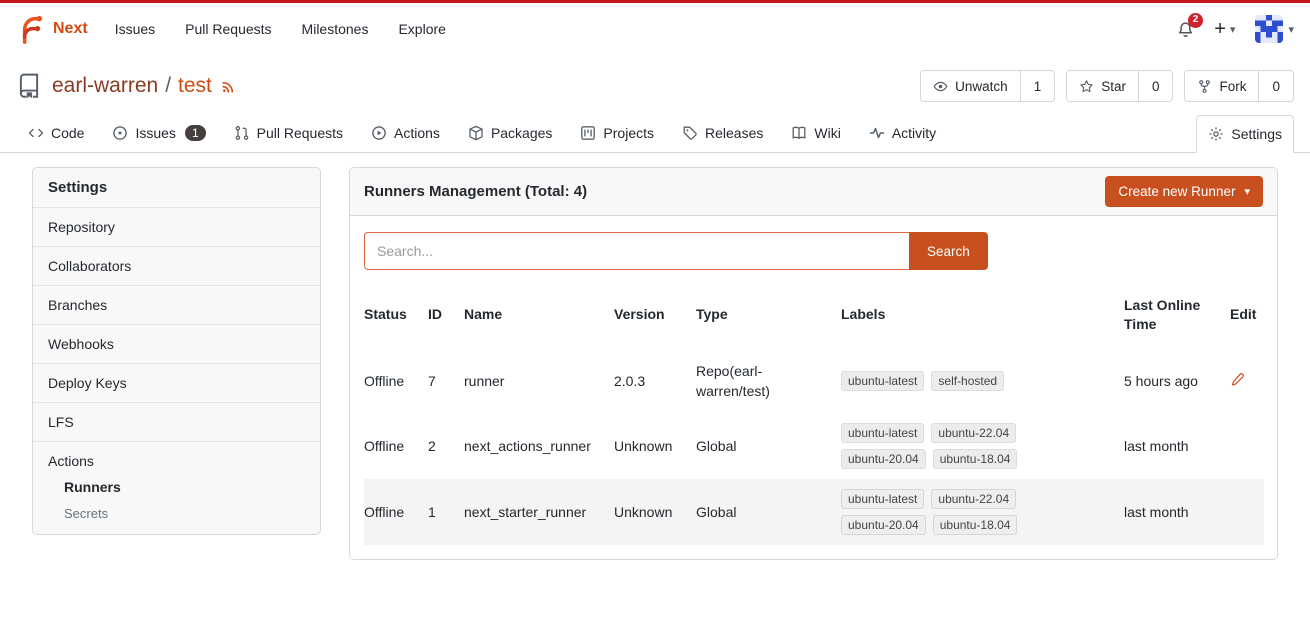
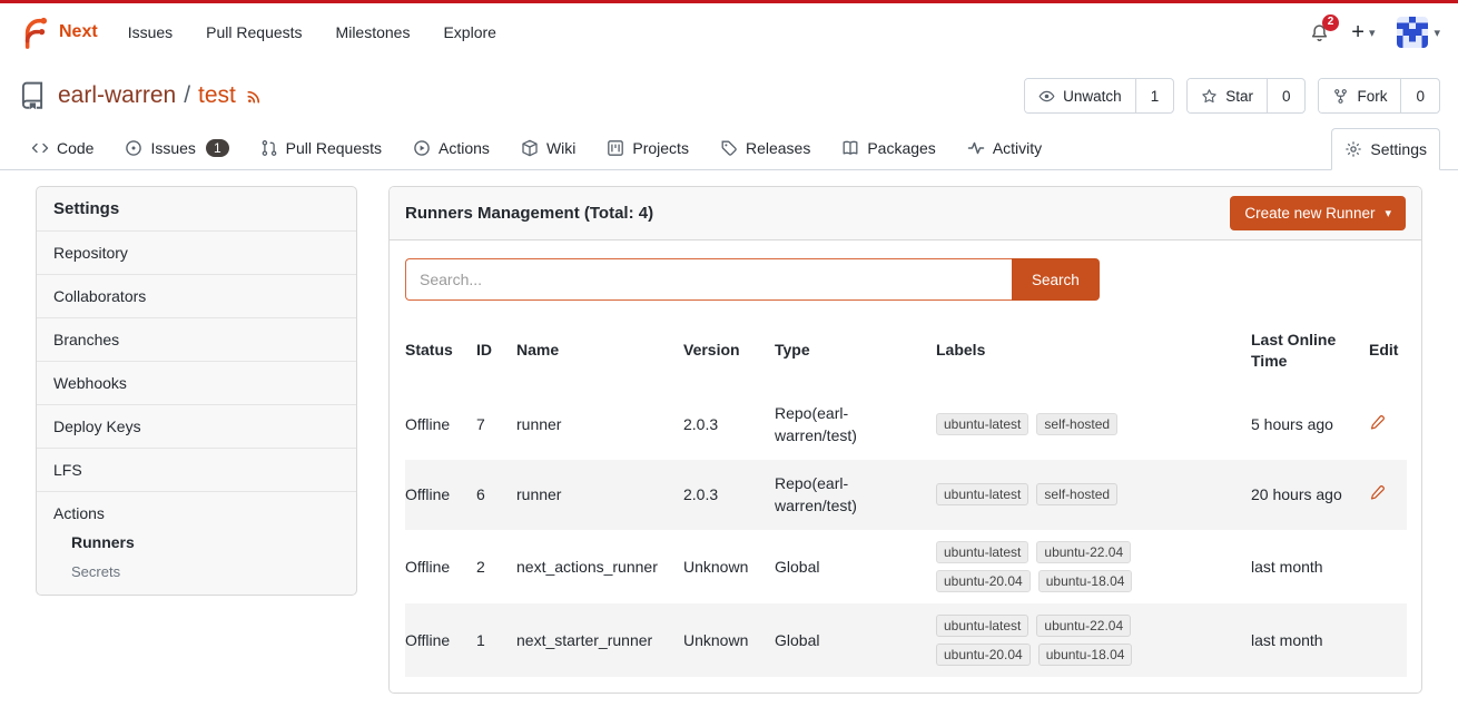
  Next
  Issues Pull Requests Milestones Explore
  2
  +
  ▾
  ▾
  earl-warren
  /
  test
  Unwatch
  1
  Star
  0
  Fork
  0
  Code
  Issues
  1
  Pull Requests
  Actions
- Packages
+ Wiki
  Projects
  Releases
- Wiki
+ Packages
  Activity
  Settings
  Settings
  Repository
  Collaborators
  Branches
  Webhooks
  Deploy Keys
  LFS
  Actions
  Runners
  Secrets
  Runners Management (Total: 4)
  Create new Runner
  ▾
  Search...
  Search
  Status	ID	Name	Version	Type	Labels	Last Online Time	Edit
  Offline	7	runner	2.0.3	Repo(earl-warren/test)	ubuntu-latest self-hosted	5 hours ago
+ Offline	6	runner	2.0.3	Repo(earl-warren/test)	ubuntu-latest self-hosted	20 hours ago
  Offline	2	next_actions_runner	Unknown	Global	ubuntu-latest ubuntu-22.04ubuntu-20.04 ubuntu-18.04	last month
  Offline	1	next_starter_runner	Unknown	Global	ubuntu-latest ubuntu-22.04ubuntu-20.04 ubuntu-18.04	last month
